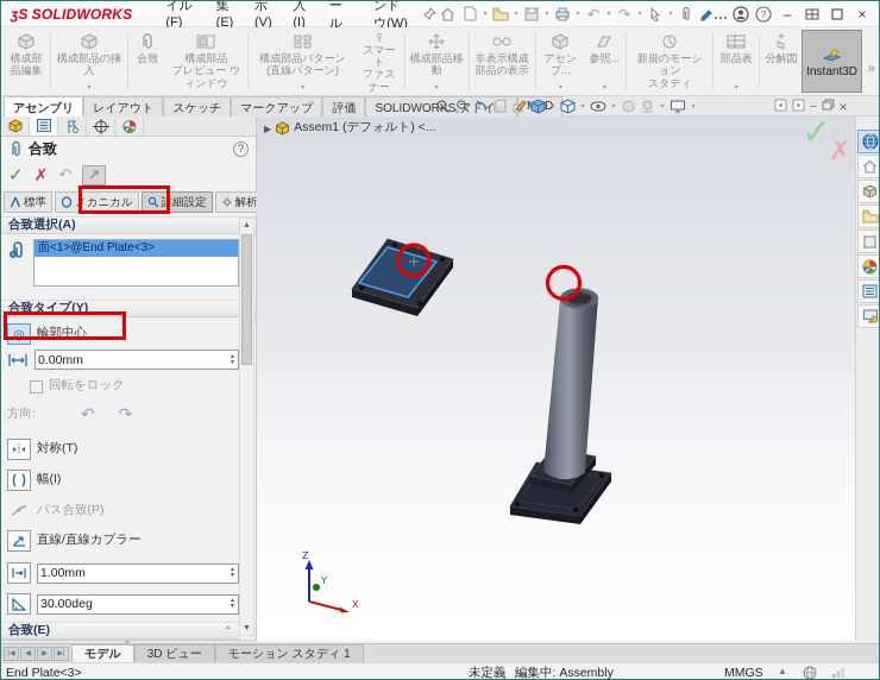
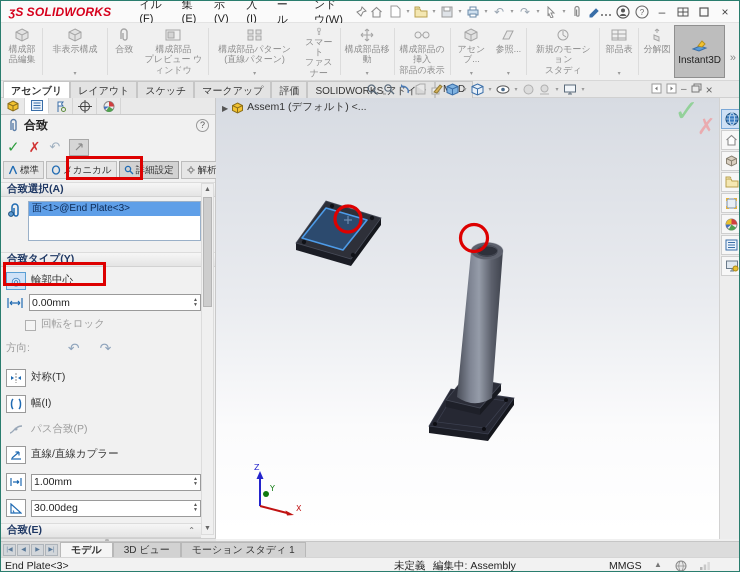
  ʒS SOLIDWORKS
  イル(F)
  集(E)
  示(V)
  入(I)
  ンドウ(W)
  ↶
  ↷
  ?
  –
  ×
  構成部
  品編集
- 構成部品の挿入
+ 非表示構成
  合致
  構成部品
  プレビュー ウィンドウ
  構成部品パターン(直線パターン)
  スマート
  ファスナー
  構成部品移動
- 非表示構成
+ 構成部品の挿入
  部品の表示
  アセンブ...
  参照...
  新規のモーション
  スタディ
  部品表
  分解図
  Instant3D
  »
  アセンブリ
  レイアウト
  スケッチ
  マークアップ
  評価
  SOLIDWORSドイ
  –
  ×
  合致
  ?
  ✓
  ✗
  ↶
  標準
  メカニカル
  詳細設定
  解析
  合致選択(A)
  面<1>@End Plate<3>
  合致タイプ(Y)
  ◎
  輪郭中心
  0.00mm
  回転をロック
  方向:
  ↶
  ↷
  対称(T)
  幅(I)
  パス合致(P)
  直線/直線カプラー
  1.00mm
  30.00deg
  合致(E)
  ⌃
  ▶
  Assem1 (デフォルト) <...
  Z
  Y
  X
  ✓
  ✗
  モデル
  3D ビュー
  モーション スタディ 1
  End Plate<3>
  未定義
  編集中: Assembly
  MMGS
  ▲
